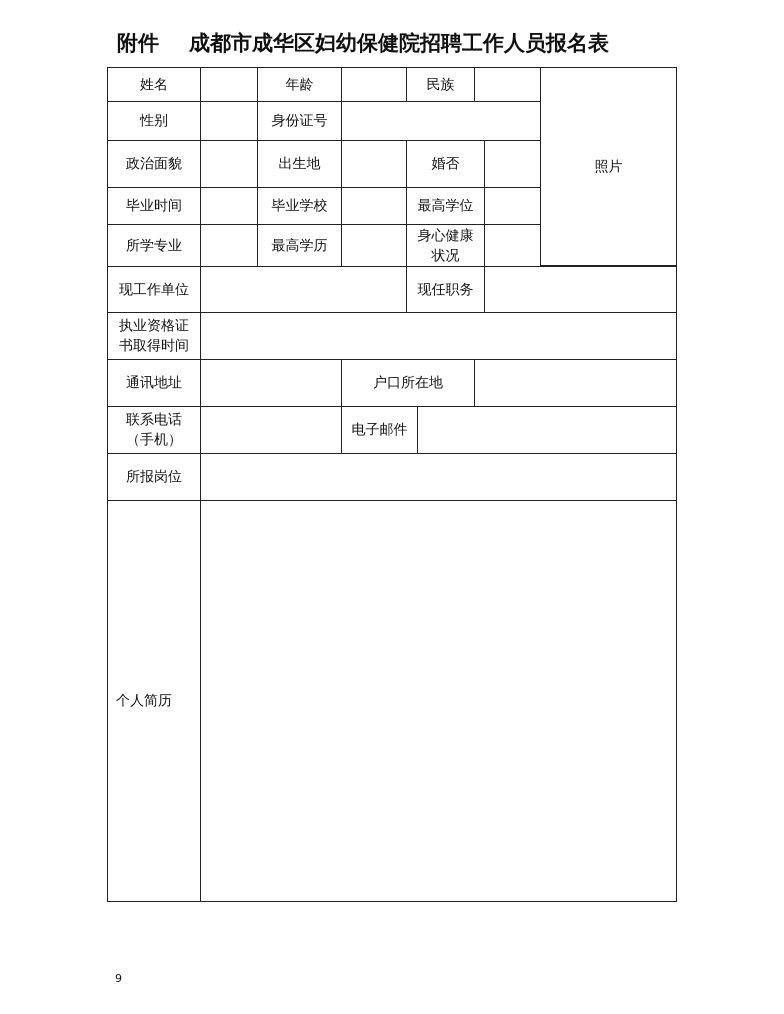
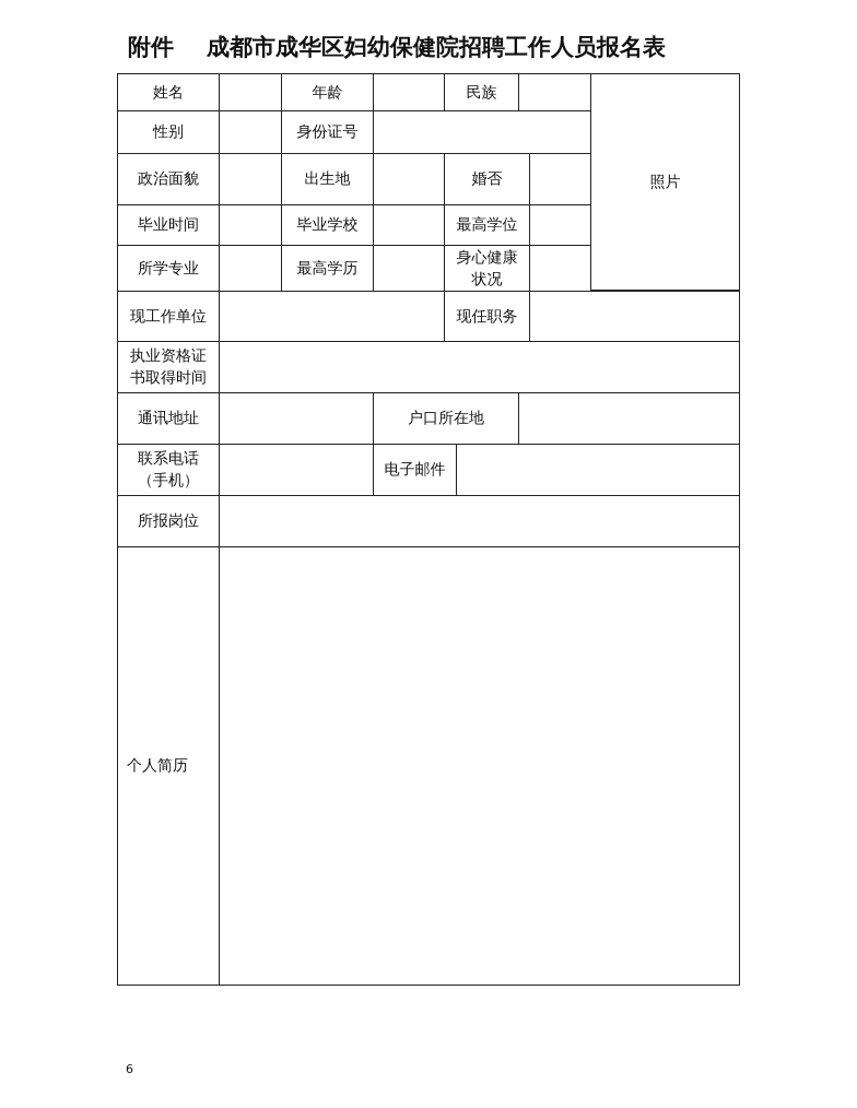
  附件 成都市成华区妇幼保健院招聘工作人员报名表
  姓名
  年龄
  民族
  照片
  性别
  身份证号
  政治面貌
  出生地
  婚否
  毕业时间
  毕业学校
  最高学位
  所学专业
  最高学历
  身心健康
  状况
  现工作单位
  现任职务
  执业资格证
  书取得时间
  通讯地址
  户口所在地
  联系电话
  （手机）
  电子邮件
  所报岗位
  个人简历
- 9
+ 6
